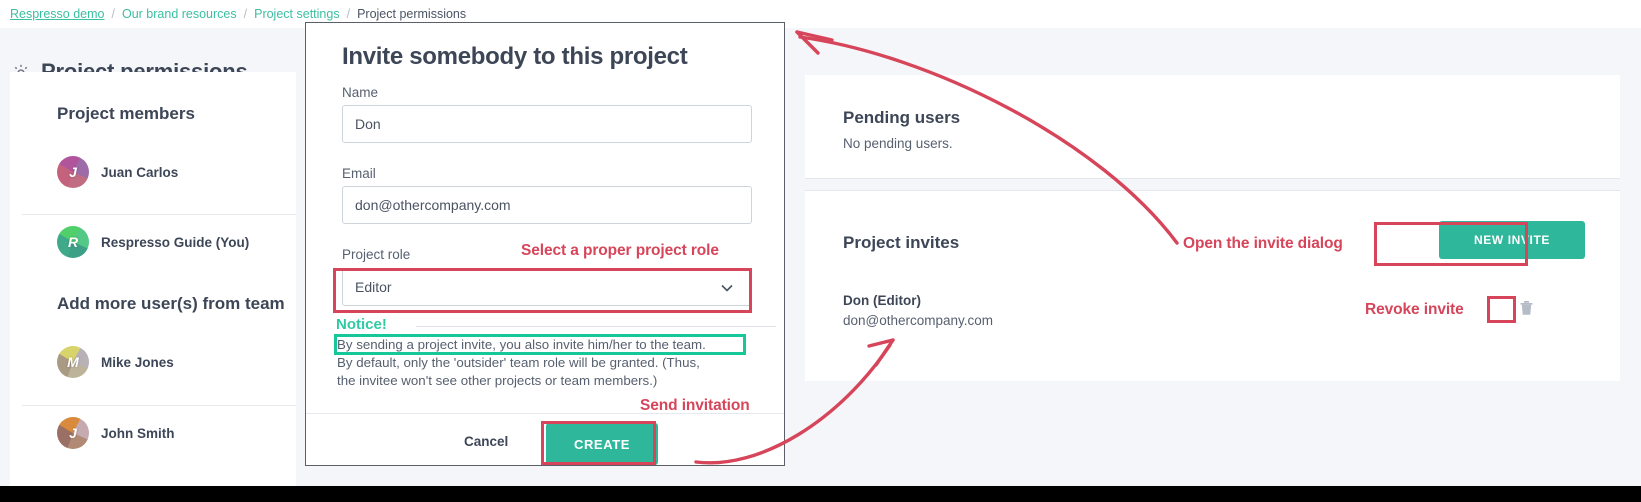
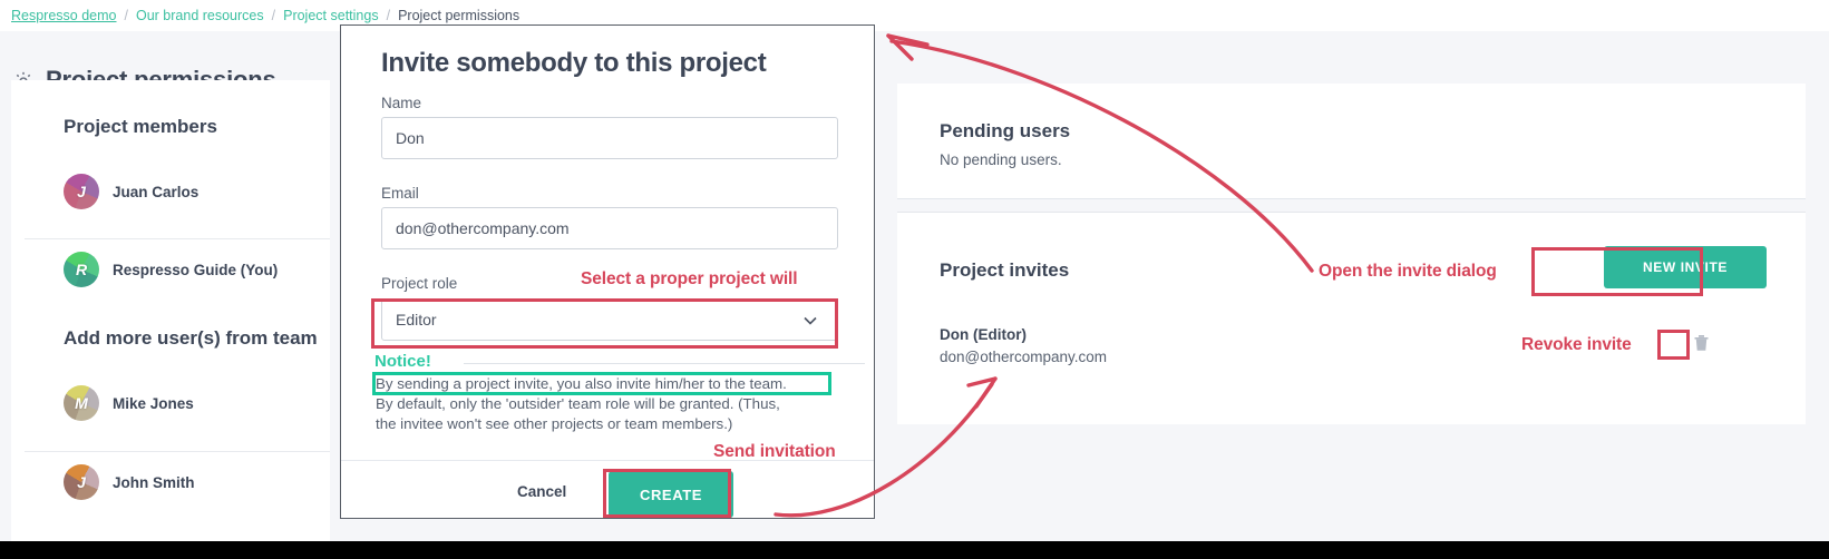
  Respresso demo / Our brand resources / Project settings / Project permissions
  Project members
  J
  Juan Carlos
  R
  Respresso Guide (You)
  Add more user(s) from team
  M
  Mike Jones
  J
  John Smith
  Pending users
  No pending users.
  Project invites
  NEW INVITE
  Don (Editor)
  don@othercompany.com
  Invite somebody to this project
  Name
  Don
  Email
  don@othercompany.com
  Project role
  Editor
  Notice!
  By sending a project invite, you also invite him/her to the team.
  By default, only the 'outsider' team role will be granted. (Thus,
  the invitee won't see other projects or team members.)
  Cancel
  CREATE
- Select a proper project role
+ Select a proper project will
  Send invitation
  Open the invite dialog
  Revoke invite
